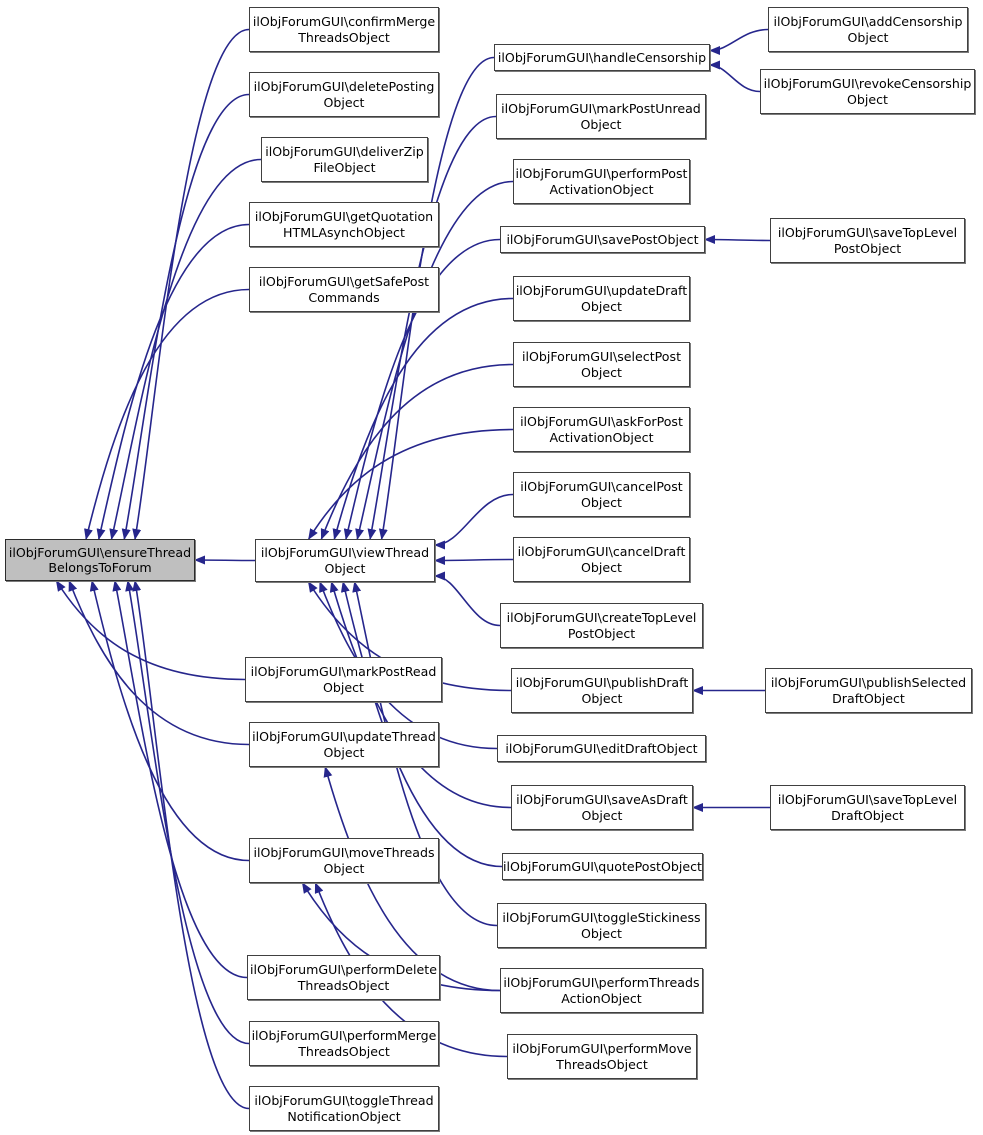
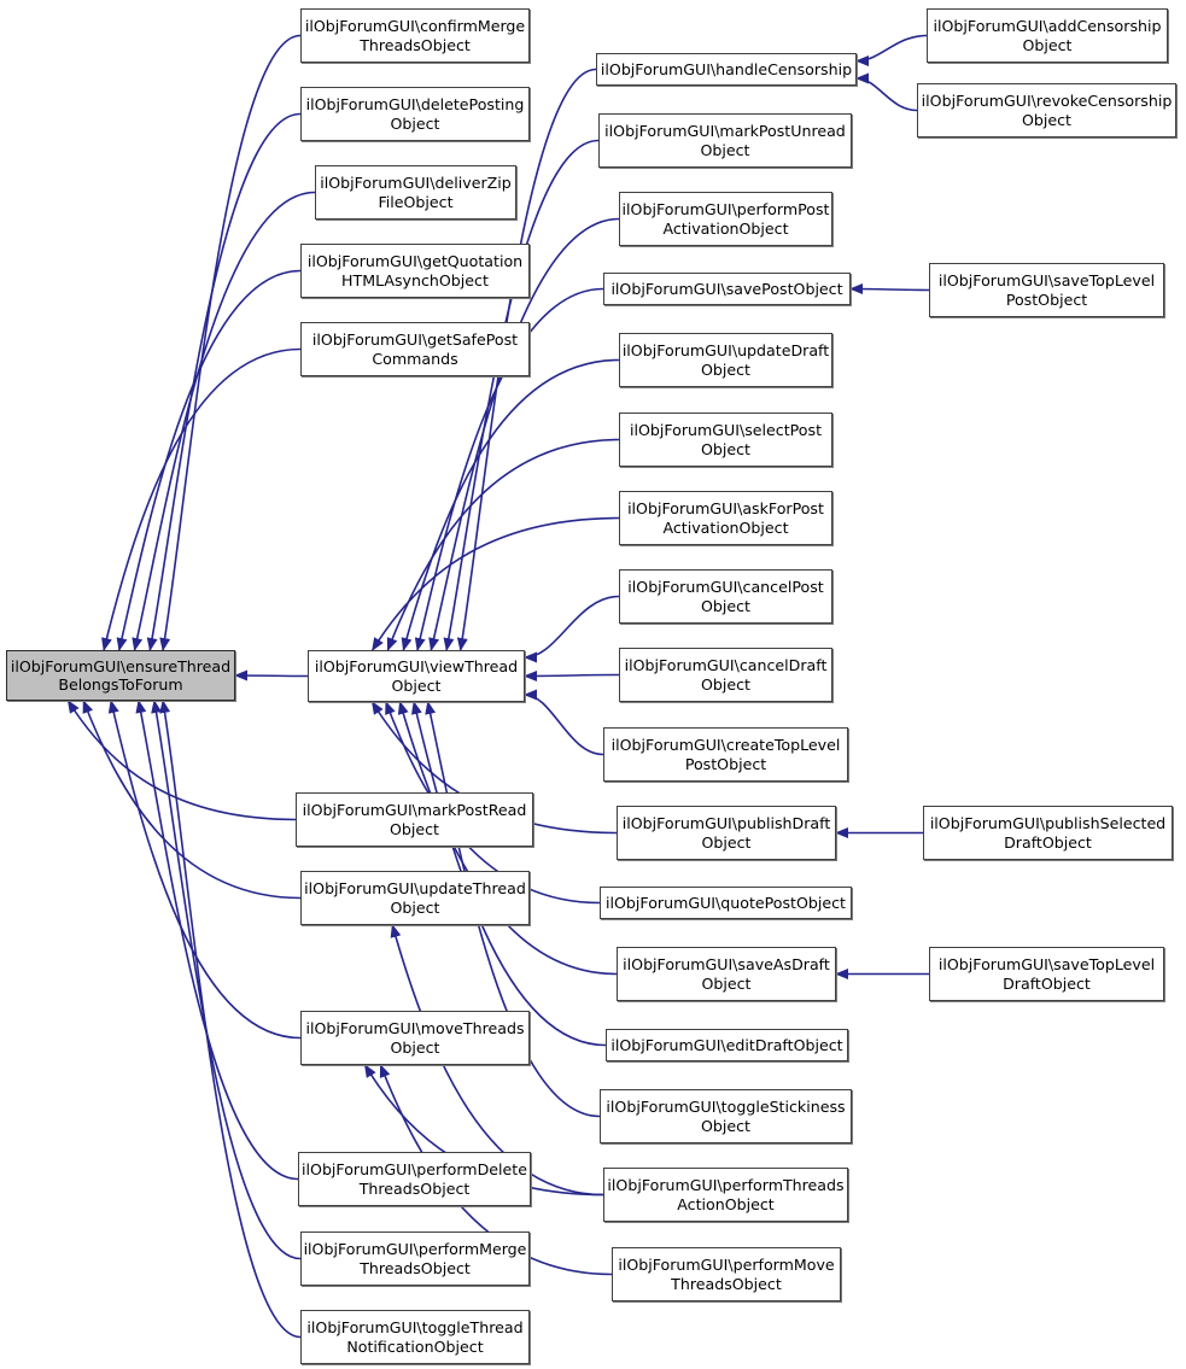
  ilObjForumGUI\ensureThread
  BelongsToForum
  ilObjForumGUI\confirmMerge
  ThreadsObject
  ilObjForumGUI\deletePosting
  Object
  ilObjForumGUI\deliverZip
  FileObject
  ilObjForumGUI\getQuotation
  HTMLAsynchObject
  ilObjForumGUI\getSafePost
  Commands
  ilObjForumGUI\viewThread
  Object
  ilObjForumGUI\markPostRead
  Object
  ilObjForumGUI\updateThread
  Object
  ilObjForumGUI\moveThreads
  Object
  ilObjForumGUI\performDelete
  ThreadsObject
  ilObjForumGUI\performMerge
  ThreadsObject
  ilObjForumGUI\toggleThread
  NotificationObject
  ilObjForumGUI\handleCensorship
  ilObjForumGUI\markPostUnread
  Object
  ilObjForumGUI\performPost
  ActivationObject
  ilObjForumGUI\savePostObject
  ilObjForumGUI\updateDraft
  Object
  ilObjForumGUI\selectPost
  Object
  ilObjForumGUI\askForPost
  ActivationObject
  ilObjForumGUI\cancelPost
  Object
  ilObjForumGUI\cancelDraft
  Object
  ilObjForumGUI\createTopLevel
  PostObject
  ilObjForumGUI\publishDraft
  Object
- ilObjForumGUI\editDraftObject
+ ilObjForumGUI\quotePostObject
  ilObjForumGUI\saveAsDraft
  Object
- ilObjForumGUI\quotePostObject
+ ilObjForumGUI\editDraftObject
  ilObjForumGUI\toggleStickiness
  Object
  ilObjForumGUI\performThreads
  ActionObject
  ilObjForumGUI\performMove
  ThreadsObject
  ilObjForumGUI\addCensorship
  Object
  ilObjForumGUI\revokeCensorship
  Object
  ilObjForumGUI\saveTopLevel
  PostObject
  ilObjForumGUI\publishSelected
  DraftObject
  ilObjForumGUI\saveTopLevel
  DraftObject
